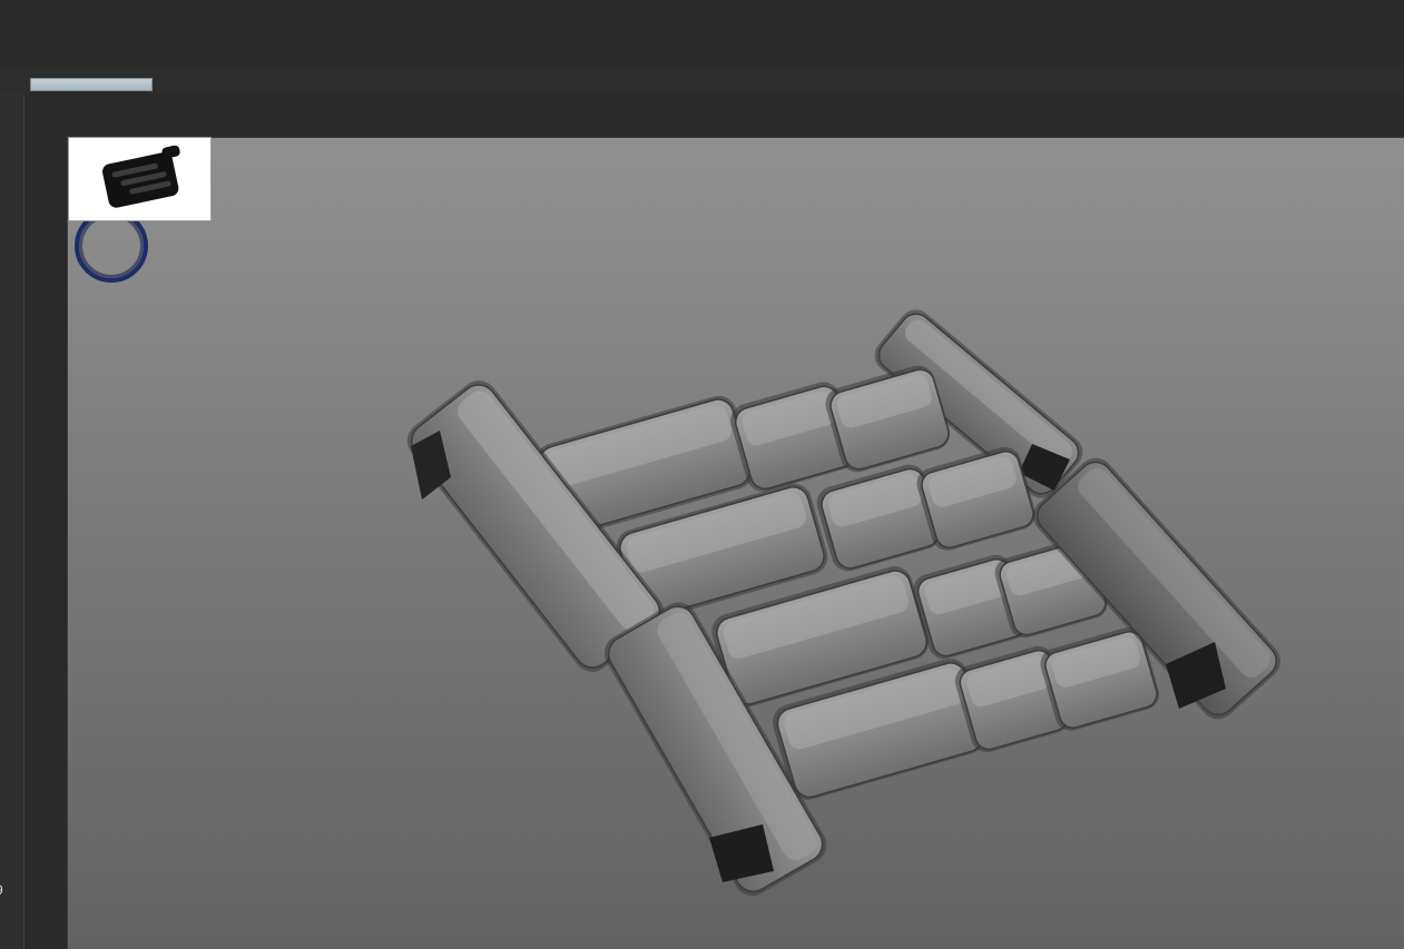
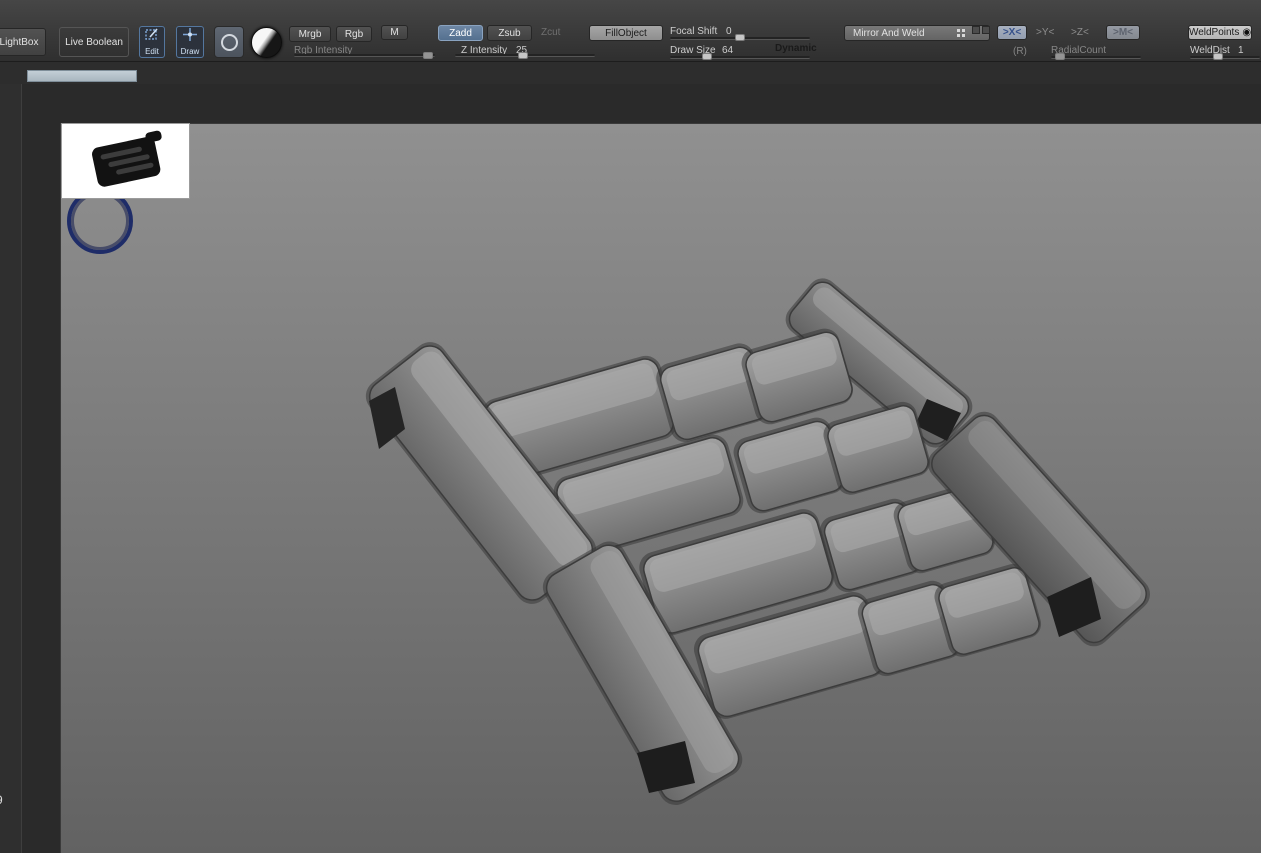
+ LightBox
+ Live Boolean
+ Edit
+ Draw
+ Mrgb
+ Rgb
+ M
+ Rgb Intensity
+ Zadd
+ Zsub
+ Zcut
+ Z Intensity
+ 25
+ FillObject
+ Focal Shift
+ 0
+ Draw Size
+ 64
+ Dynamic
+ Mirror And Weld
+ >X<
+ >Y<
+ >Z<
+ >M<
+ (R)
+ RadialCount
+ WeldPoints
+ ◉
+ WeldDist
+ 1
